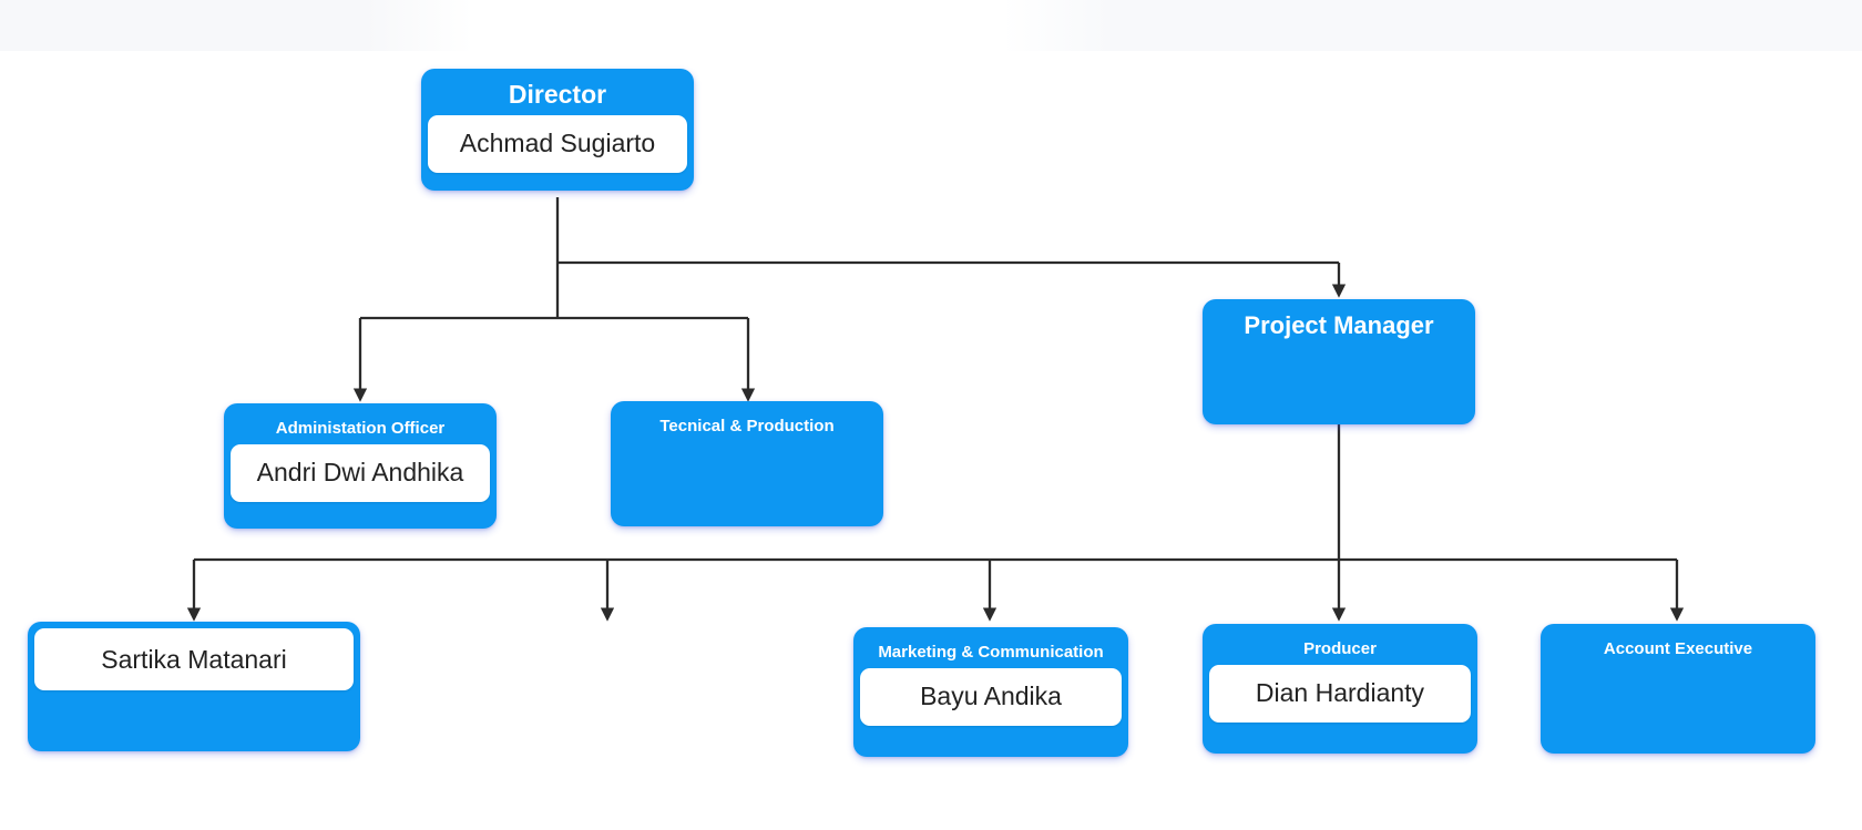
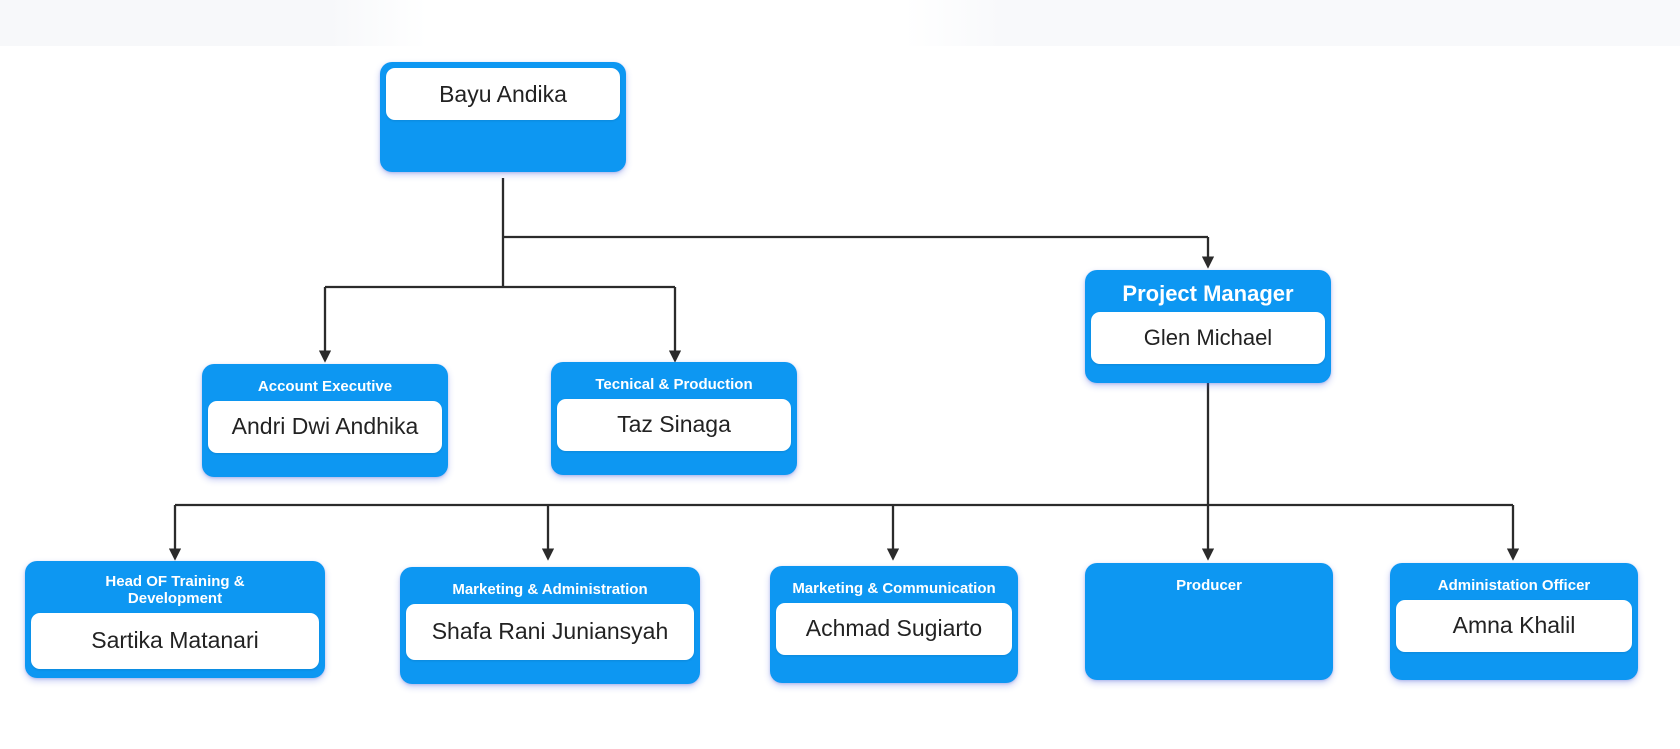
- Director
- Achmad Sugiarto
+ Bayu Andika
  Project Manager
+ Glen Michael
- Administation Officer
+ Account Executive
  Andri Dwi Andhika
  Tecnical & Production
+ Taz Sinaga
+ Head OF Training &
+ Development
  Sartika Matanari
+ Marketing & Administration
+ Shafa Rani Juniansyah
  Marketing & Communication
- Bayu Andika
+ Achmad Sugiarto
  Producer
- Dian Hardianty
- Account Executive
+ Administation Officer
+ Amna Khalil
